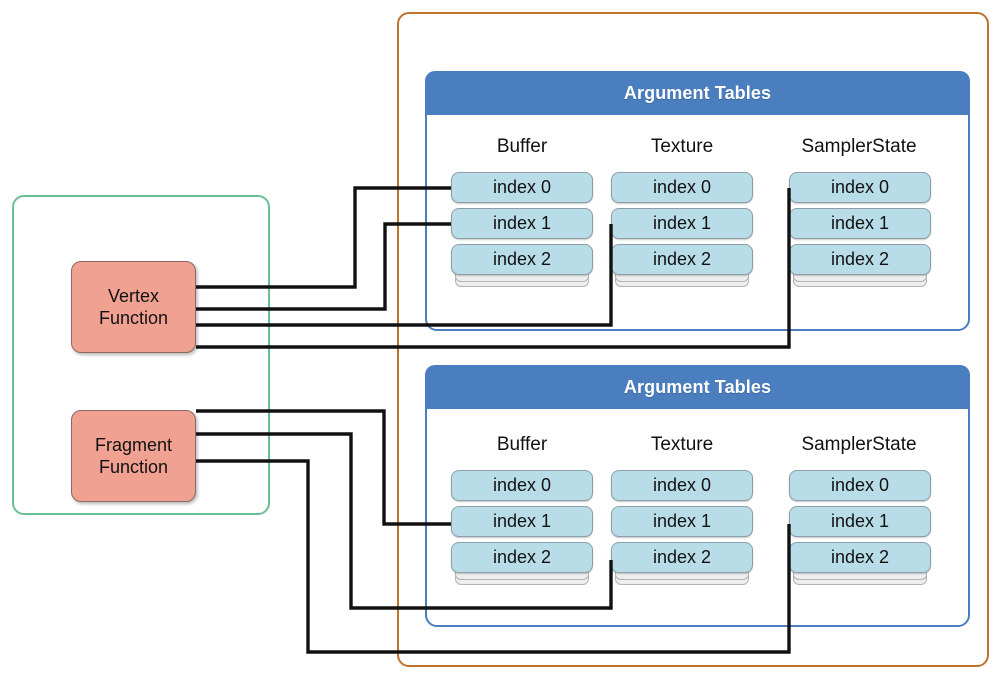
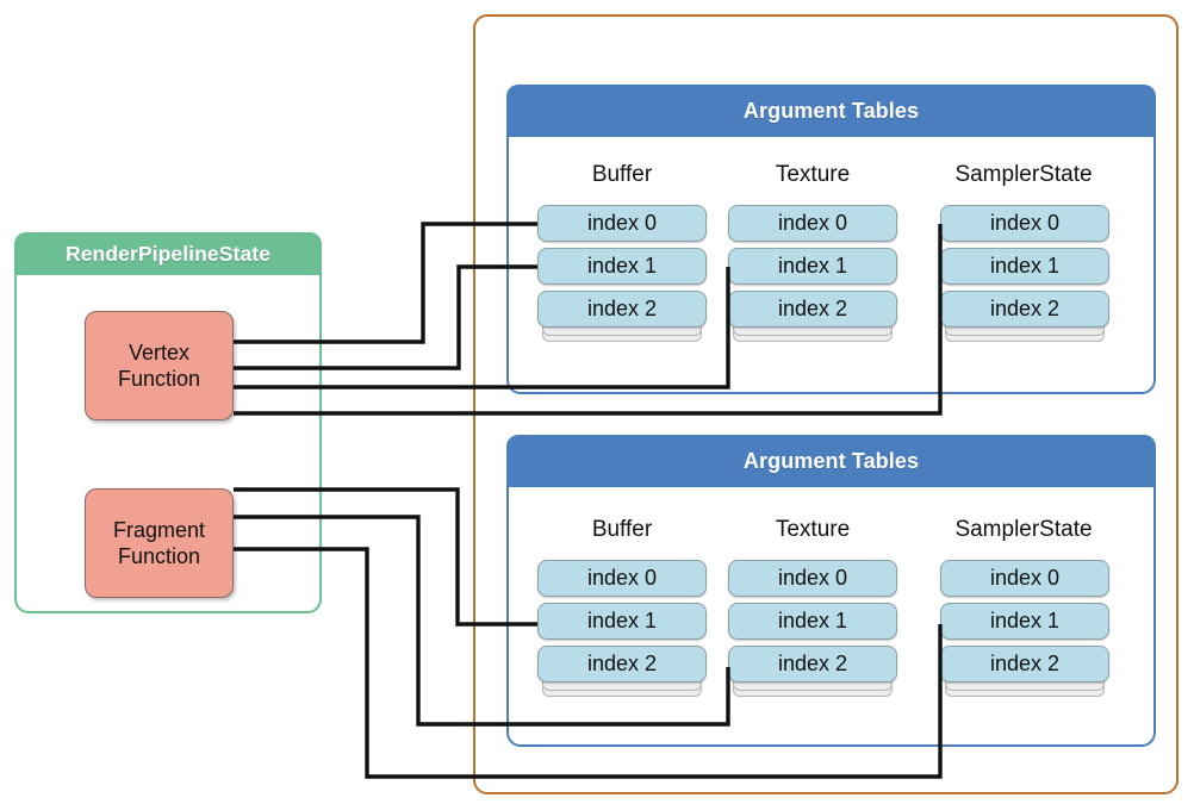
  Argument Tables
  Buffer
  Texture
  SamplerState
  index 0
  index 1
  index 2
  index 0
  index 1
  index 2
  index 0
  index 1
  index 2
  Argument Tables
  Buffer
  Texture
  SamplerState
  index 0
  index 1
  index 2
  index 0
  index 1
  index 2
  index 0
  index 1
  index 2
+ RenderPipelineState
  Vertex
  Function
  Fragment
  Function
